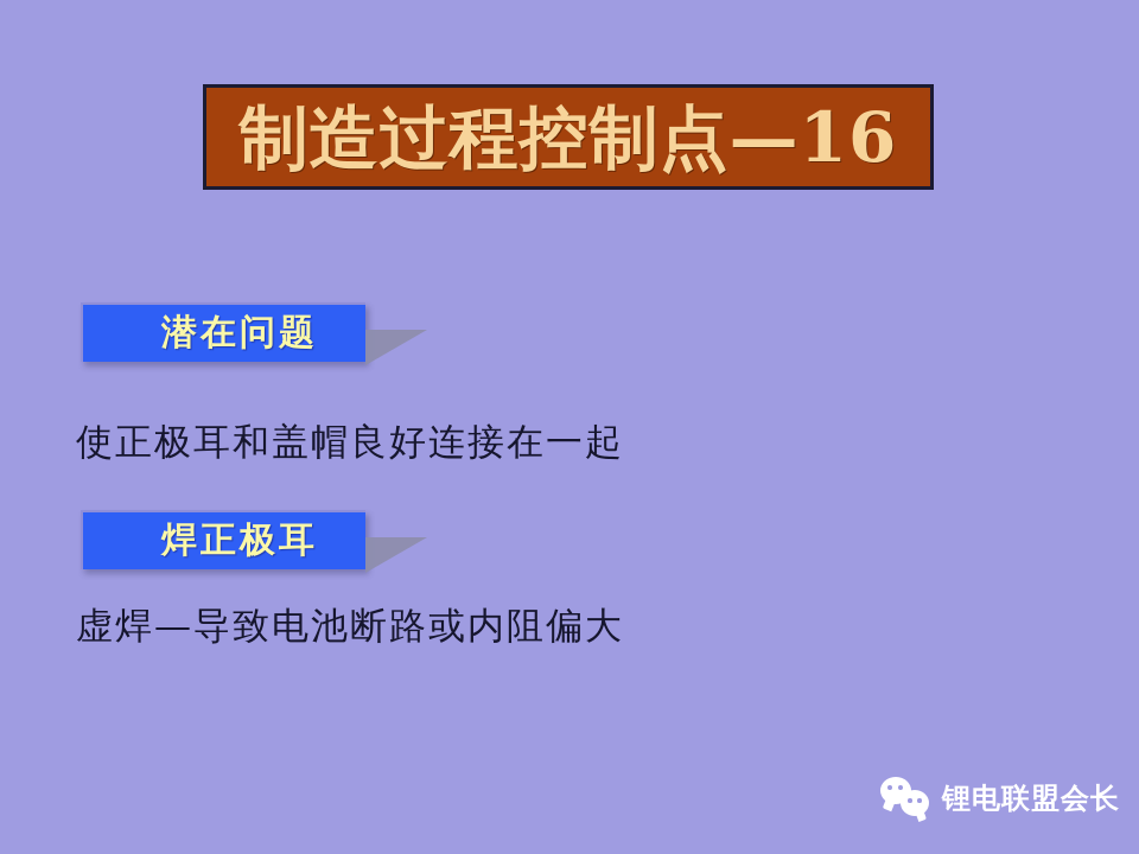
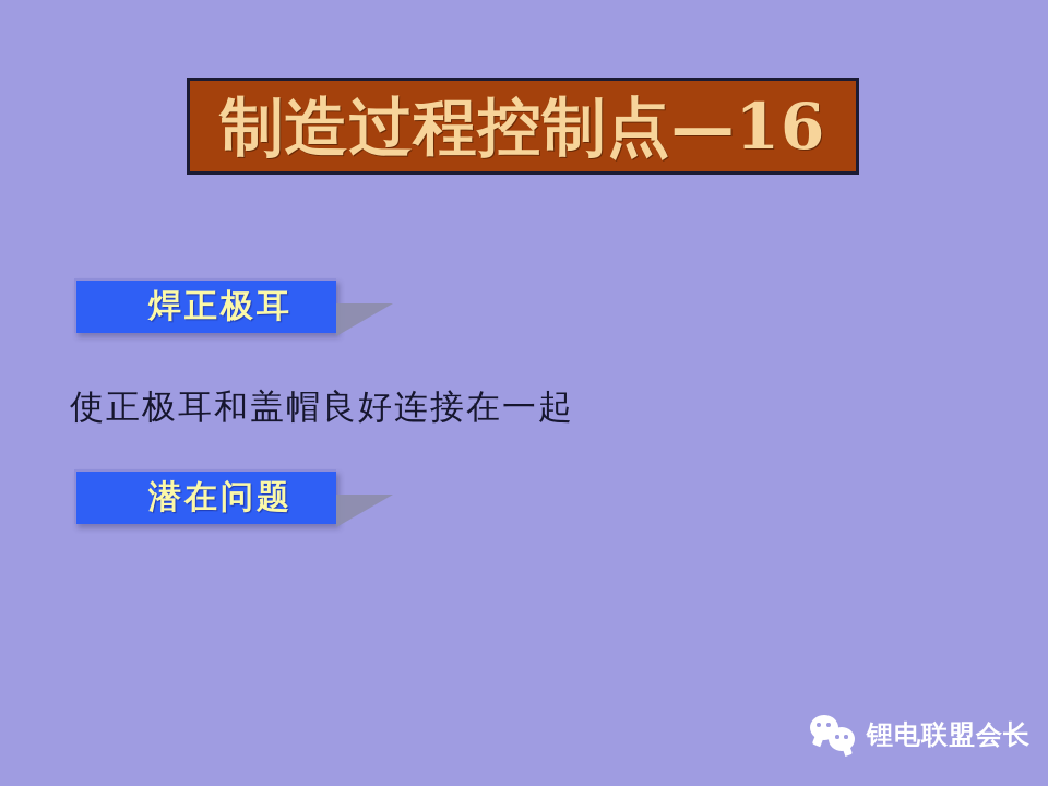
  制造过程控制点—16
- 潜在问题
+ 焊正极耳
  使正极耳和盖帽良好连接在一起
- 焊正极耳
+ 潜在问题
- 虚焊—导致电池断路或内阻偏大
  锂电联盟会长
